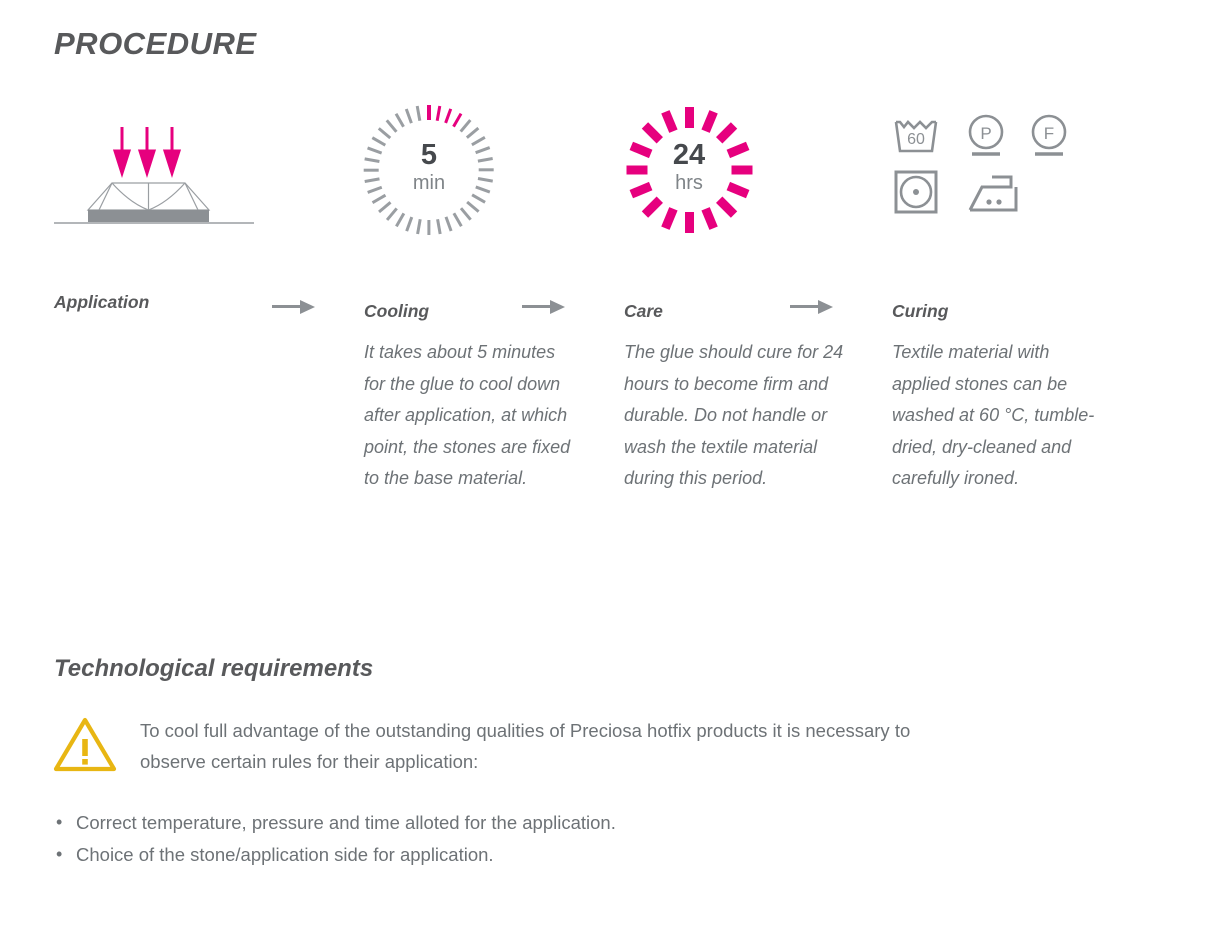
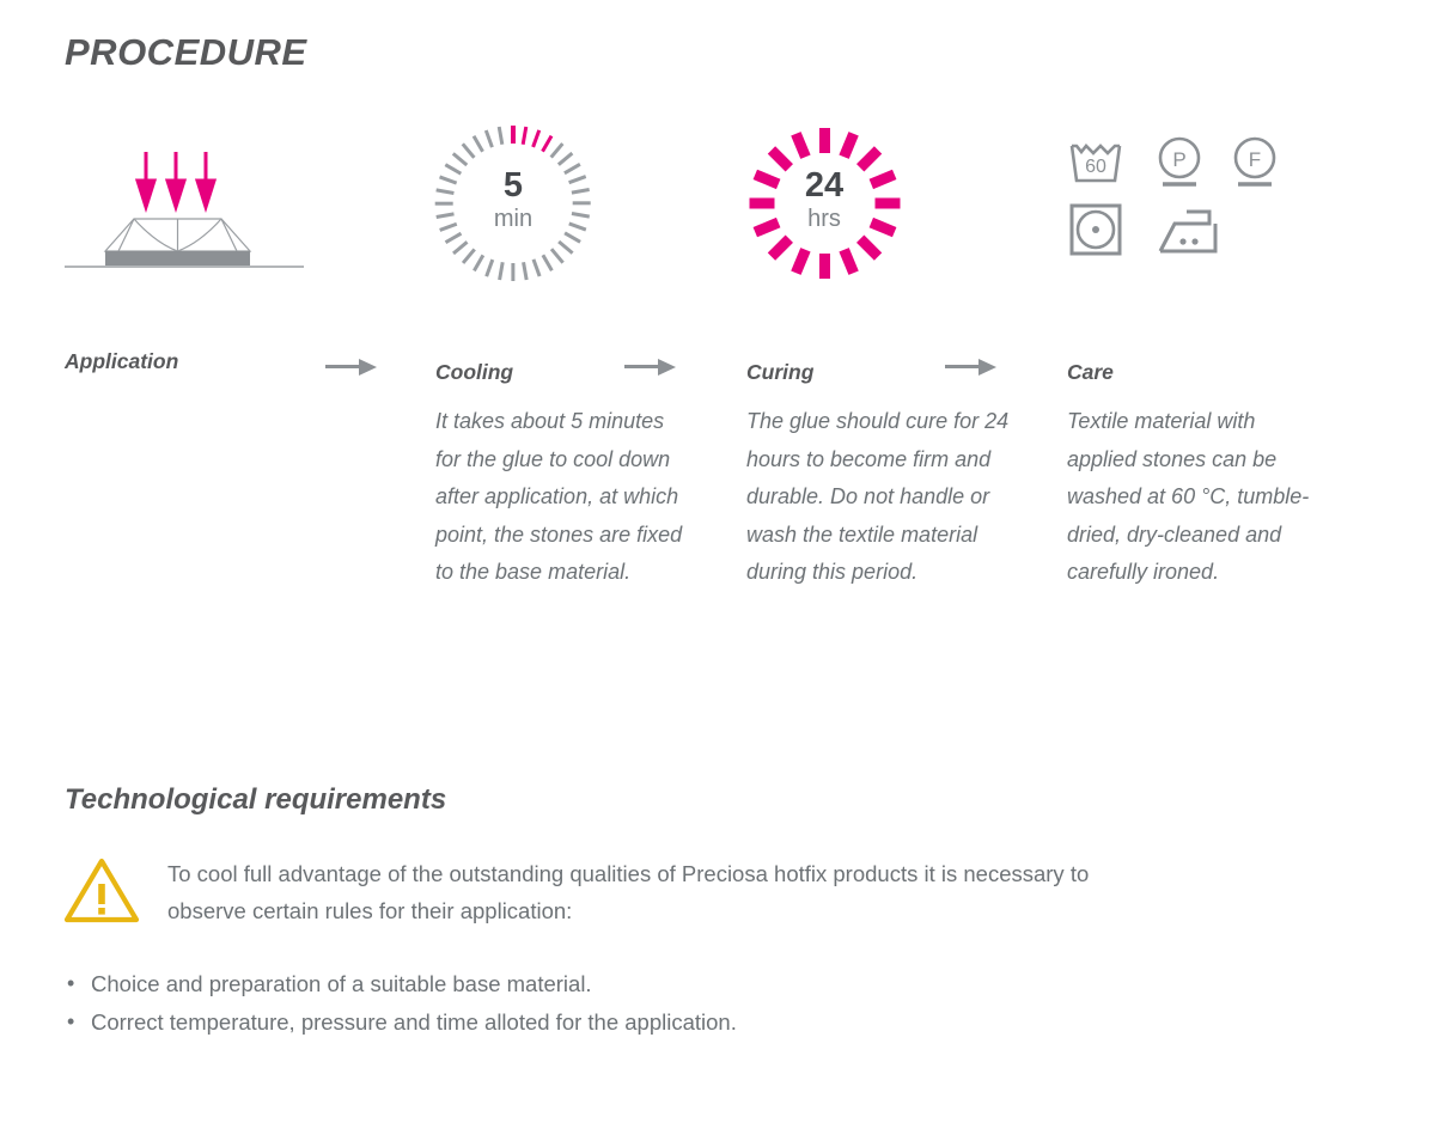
  PROCEDURE
  Application
  5
  min
  Cooling
  It takes about 5 minutes for the glue to cool down after application, at which point, the stones are fixed to the base material.
  24
  hrs
- Care
+ Curing
  The glue should cure for 24 hours to become firm and durable. Do not handle or wash the textile material during this period.
  60
  P
  F
- Curing
+ Care
  Textile material with applied stones can be washed at 60 °C, tumble-dried, dry-cleaned and carefully ironed.
  Technological requirements
  To cool full advantage of the outstanding qualities of Preciosa hotfix products it is necessary to observe certain rules for their application:
+ Choice and preparation of a suitable base material.
  Correct temperature, pressure and time alloted for the application.
- Choice of the stone/application side for application.
